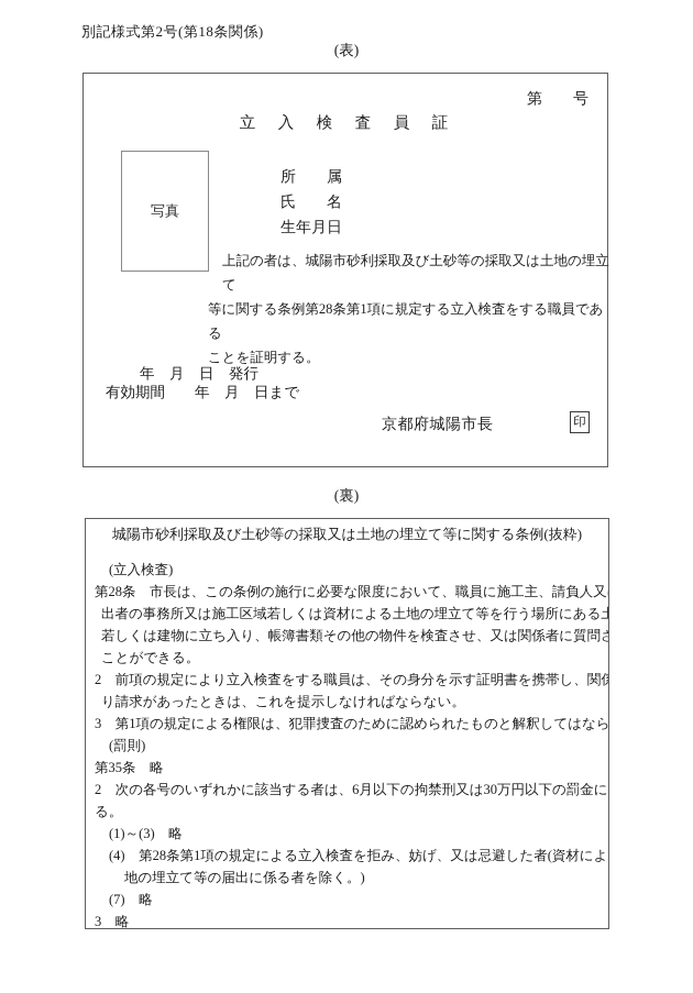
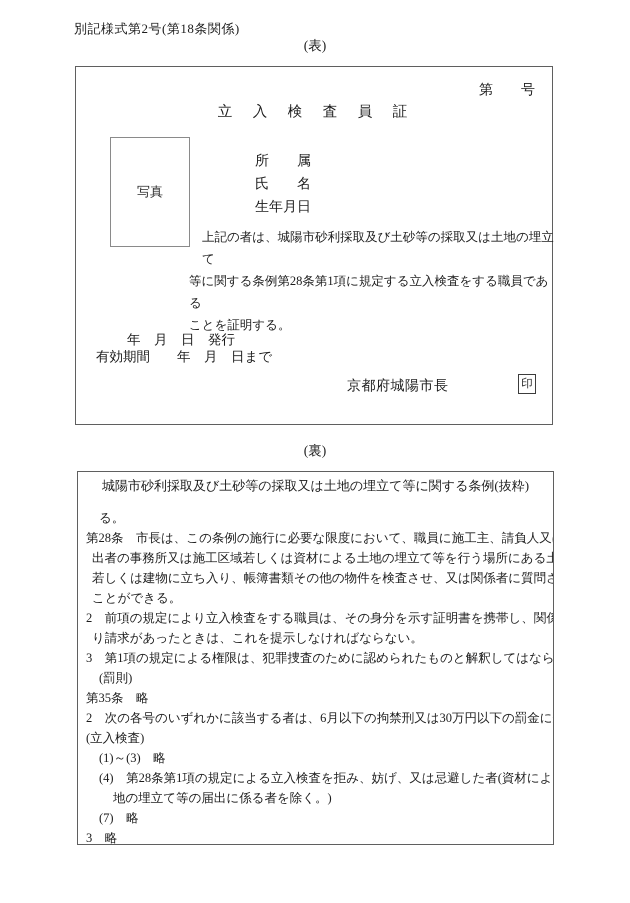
  別記様式第2号(第18条関係)
  (表)
  第 号
  立 入 検 査 員 証
  写真
  所 属
  氏 名
  生年月日
  上記の者は、城陽市砂利採取及び土砂等の採取又は土地の埋立て
  等に関する条例第28条第1項に規定する立入検査をする職員である
  ことを証明する。
  年 月 日 発行
  有効期間 年 月 日まで
  京都府城陽市長
  印
  (裏)
  城陽市砂利採取及び土砂等の採取又は土地の埋立て等に関する条例(抜粋)
- (立入検査)
+ る。
  第28条 市長は、この条例の施行に必要な限度において、職員に施工主、請負人又
  出者の事務所又は施工区域若しくは資材による土地の埋立て等を行う場所にある土
  若しくは建物に立ち入り、帳簿書類その他の物件を検査させ、又は関係者に質問さ
  ことができる。
  2 前項の規定により立入検査をする職員は、その身分を示す証明書を携帯し、関係
  り請求があったときは、これを提示しなければならない。
  3 第1項の規定による権限は、犯罪捜査のために認められたものと解釈してはなら
  (罰則)
  第35条 略
  2 次の各号のいずれかに該当する者は、6月以下の拘禁刑又は30万円以下の罰金に
- る。
+ (立入検査)
  (1)～(3) 略
  (4) 第28条第1項の規定による立入検査を拒み、妨げ、又は忌避した者(資材によ
  地の埋立て等の届出に係る者を除く。)
  (7) 略
  3 略
